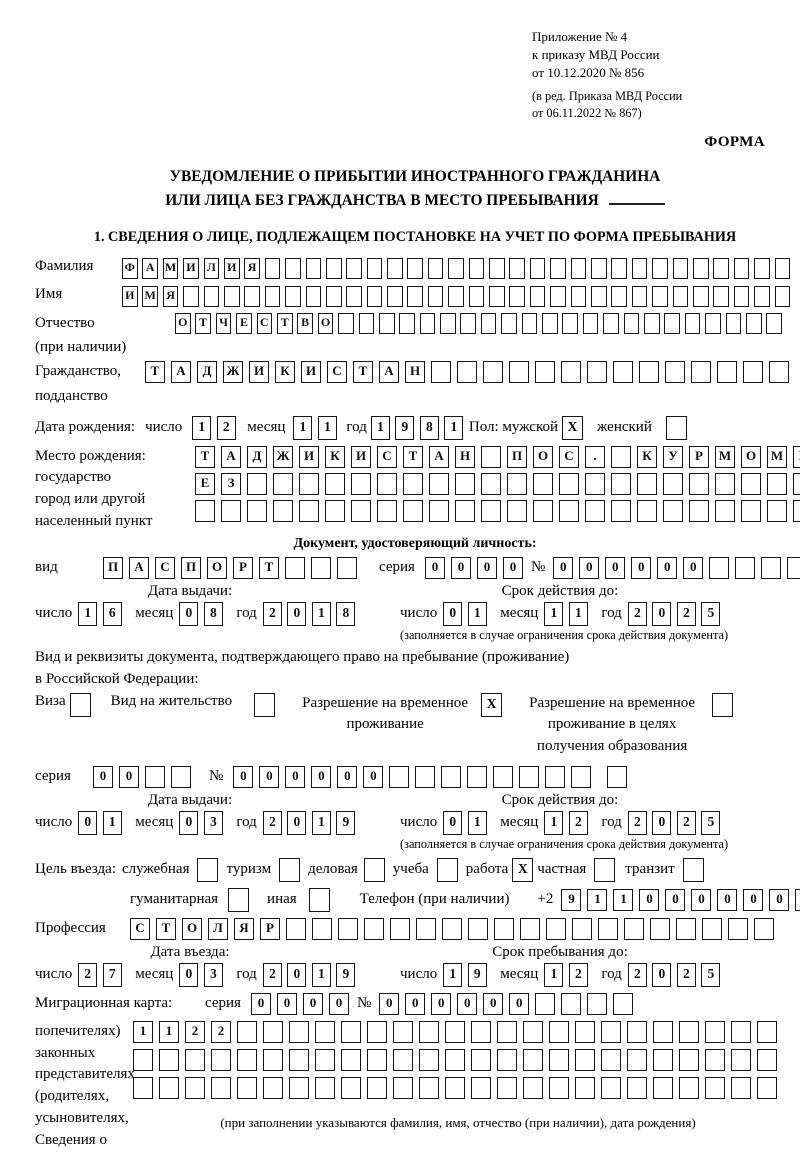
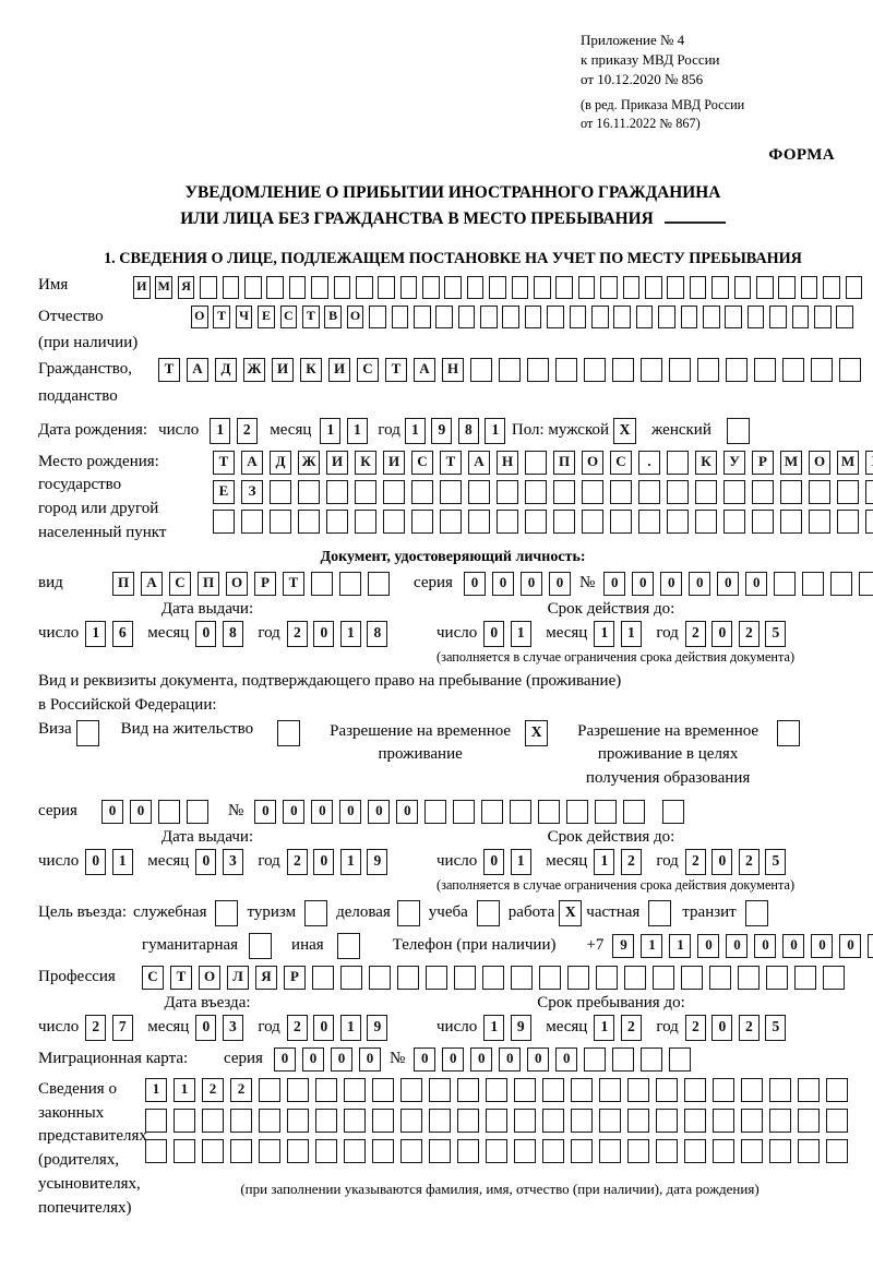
  Приложение № 4
  к приказу МВД России
  от 10.12.2020 № 856
  (в ред. Приказа МВД России
- от 06.11.2022 № 867)
+ от 16.11.2022 № 867)
  ФОРМА
  УВЕДОМЛЕНИЕ О ПРИБЫТИИ ИНОСТРАННОГО ГРАЖДАНИНА
  ИЛИ ЛИЦА БЕЗ ГРАЖДАНСТВА В МЕСТО ПРЕБЫВАНИЯ
- 1. СВЕДЕНИЯ О ЛИЦЕ, ПОДЛЕЖАЩЕМ ПОСТАНОВКЕ НА УЧЕТ ПО ФОРМА ПРЕБЫВАНИЯ
+ 1. СВЕДЕНИЯ О ЛИЦЕ, ПОДЛЕЖАЩЕМ ПОСТАНОВКЕ НА УЧЕТ ПО МЕСТУ ПРЕБЫВАНИЯ
- Фамилия
- Ф А М И Л И Я
  Имя
  И М Я
  Отчество
  (при наличии)
  О Т Ч Е С Т В О
  Гражданство,
  подданство
  Т А Д Ж И К И С Т А Н
  Дата рождения:
  число
  1 2
  месяц
  1 1
  год
  1 9 8 1
  Пол: мужской
  X
  женский
  Место рождения:
  государство
  город или другой
  населенный пункт
  Т А Д Ж И К И С Т А Н П О С . К У Р М О М
  Е З
  Документ, удостоверяющий личность:
  вид
  П А С П О Р Т
  серия
  0 0 0 0
  №
  0 0 0 0 0 0
  Дата выдачи:
  число
  1 6
  месяц
  0 8
  год
  2 0 1 8
  Срок действия до:
  число
  0 1
  месяц
  1 1
  год
  2 0 2 5
  (заполняется в случае ограничения срока действия документа)
  Вид и реквизиты документа, подтверждающего право на пребывание (проживание)
  в Российской Федерации:
  Виза
  Вид на жительство
  Разрешение на временное проживание
  X
  Разрешение на временное проживание в целях получения образования
  серия
  0 0
  №
  0 0 0 0 0 0
  Дата выдачи:
  число
  0 1
  месяц
  0 3
  год
  2 0 1 9
  Срок действия до:
  число
  0 1
  месяц
  1 2
  год
  2 0 2 5
  (заполняется в случае ограничения срока действия документа)
  Цель въезда:
  служебная
  туризм
  деловая
  учеба
  работа
  X
  частная
  транзит
  гуманитарная
  иная
  Телефон (при наличии)
- +2
+ +7
  9 1 1 0 0 0 0 0 0
  Профессия
  С Т О Л Я Р
  Дата въезда:
  число
  2 7
  месяц
  0 3
  год
  2 0 1 9
  Срок пребывания до:
  число
  1 9
  месяц
  1 2
  год
  2 0 2 5
  Миграционная карта:
  серия
  0 0 0 0
  №
  0 0 0 0 0 0
- попечителях)
+ Сведения о
  законных
  представителях
  (родителях,
  усыновителях,
- Сведения о
+ попечителях)
  1 1 2 2
  (при заполнении указываются фамилия, имя, отчество (при наличии), дата рождения)
